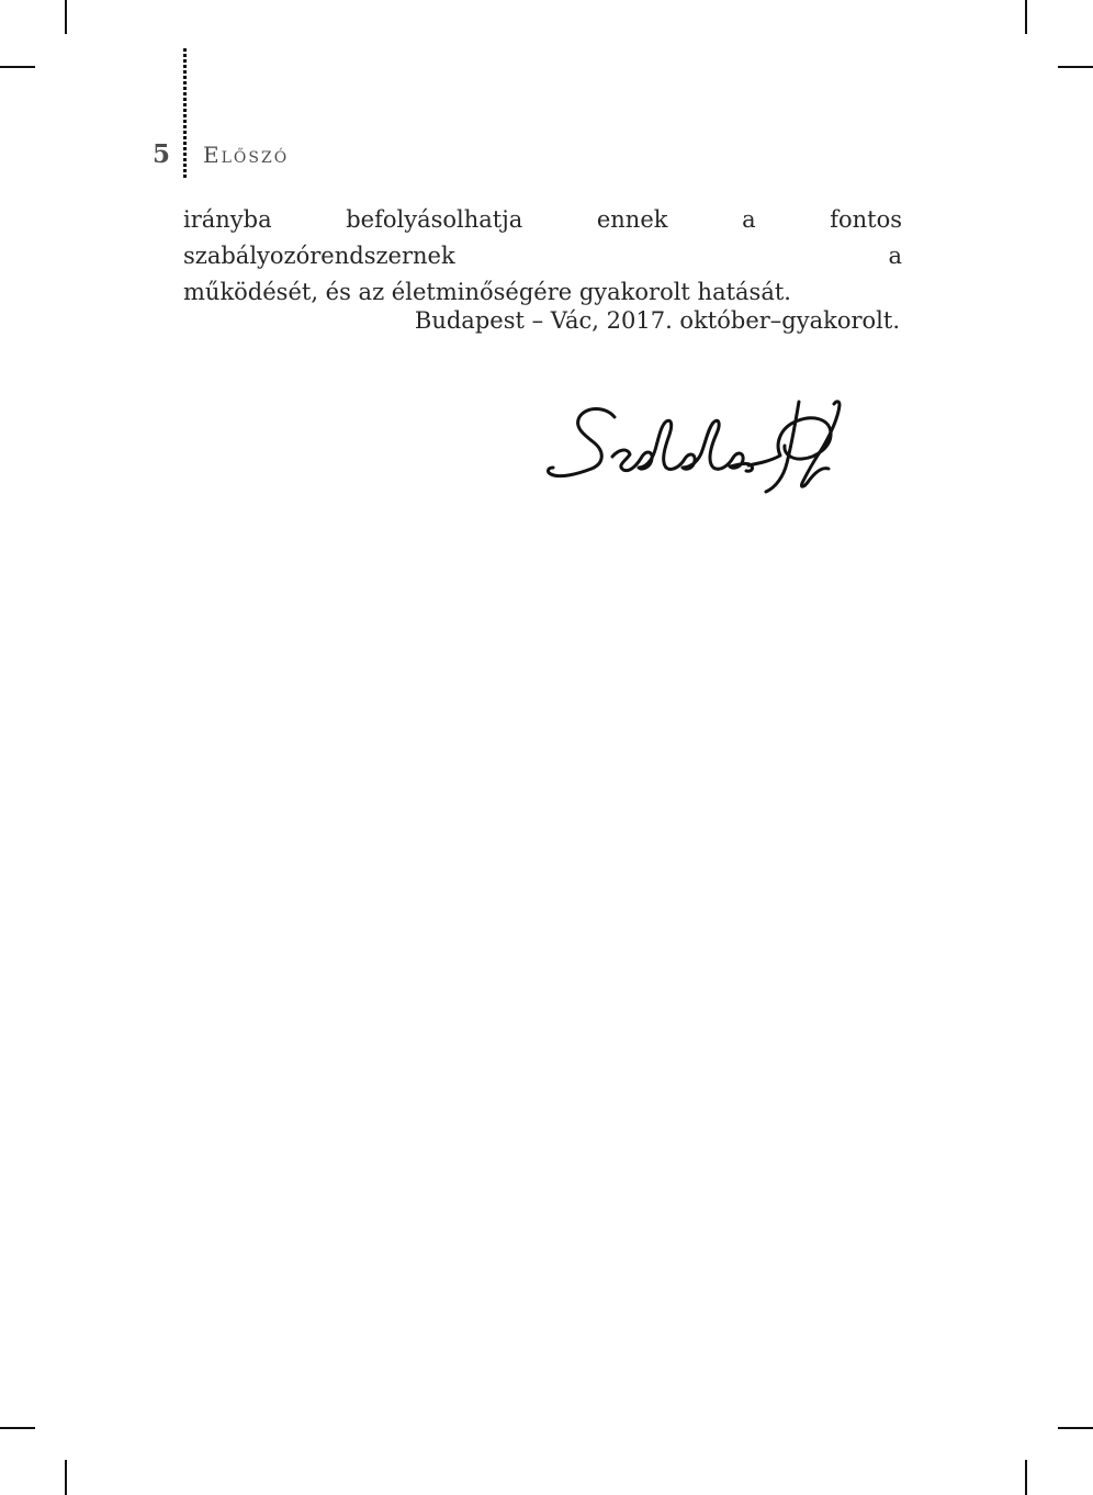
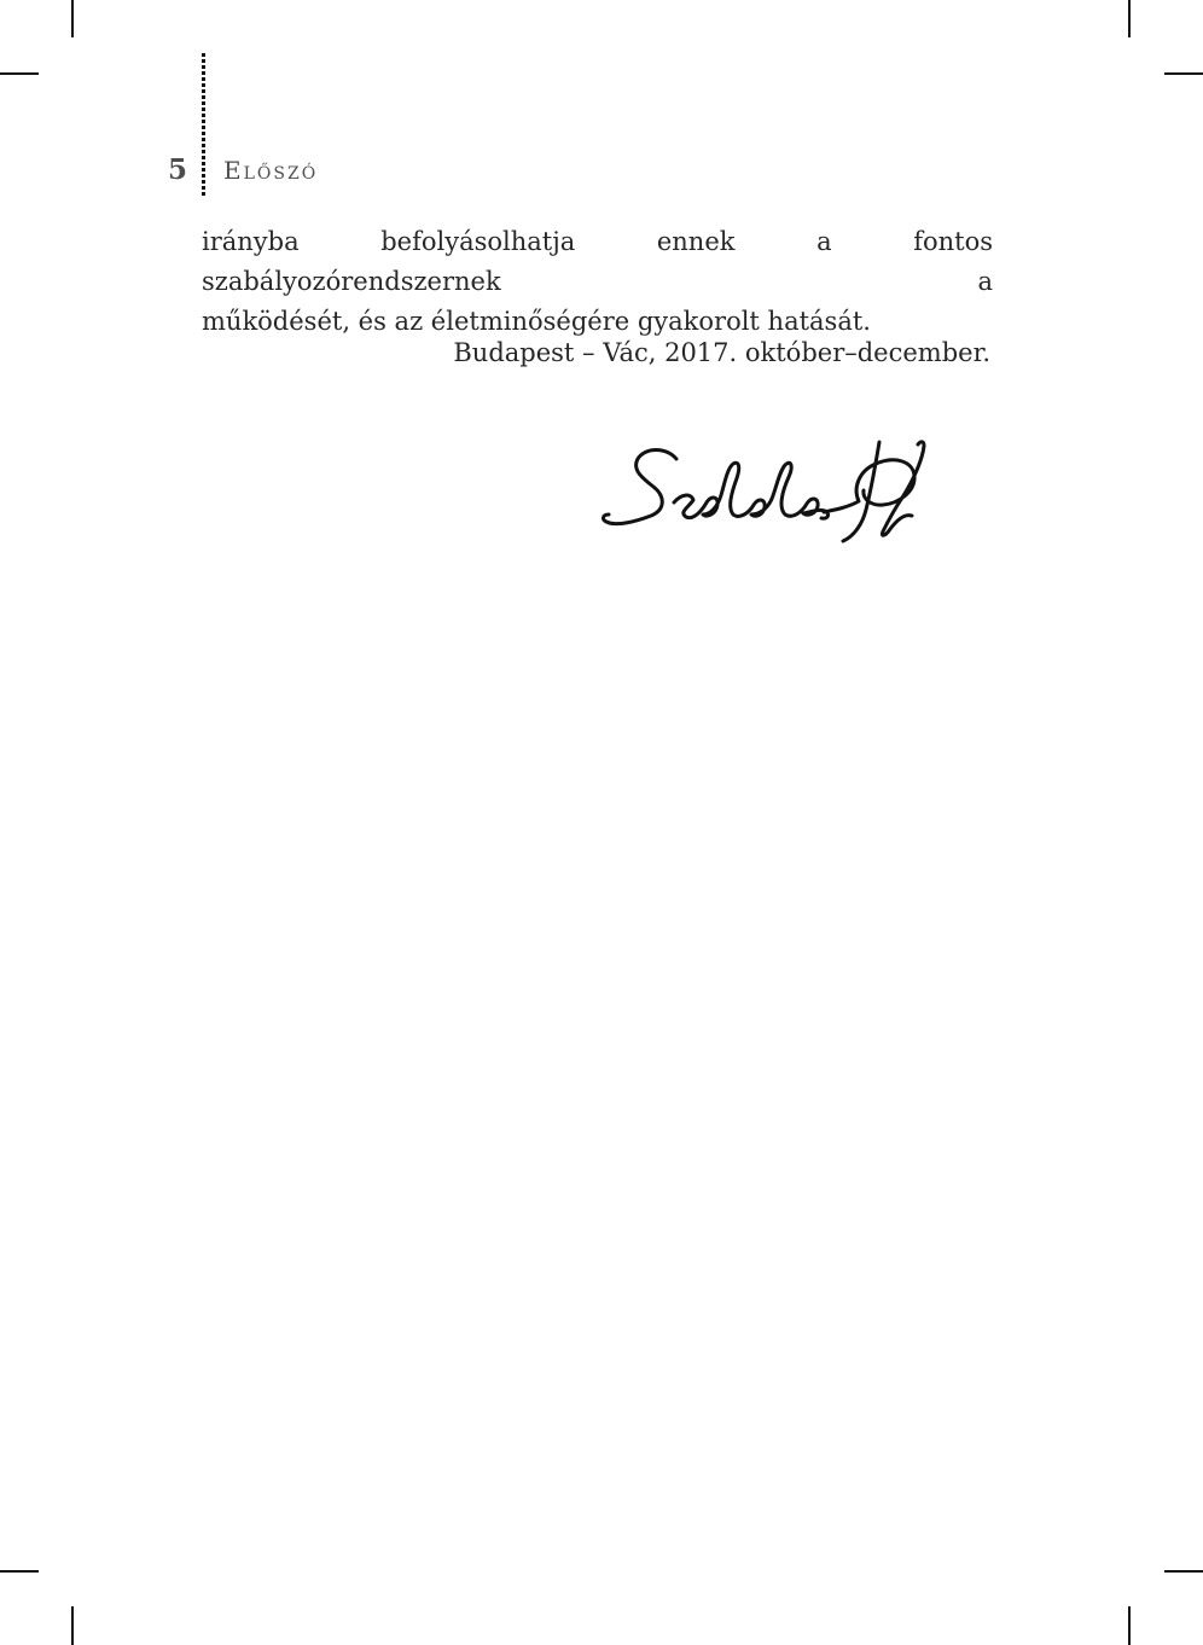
  5
  Előszó
  irányba befolyásolhatja ennek a fontos szabályozórendszernek a
  működését, és az életminőségére gyakorolt hatását.
- Budapest – Vác, 2017. október–gyakorolt.
+ Budapest – Vác, 2017. október–december.
